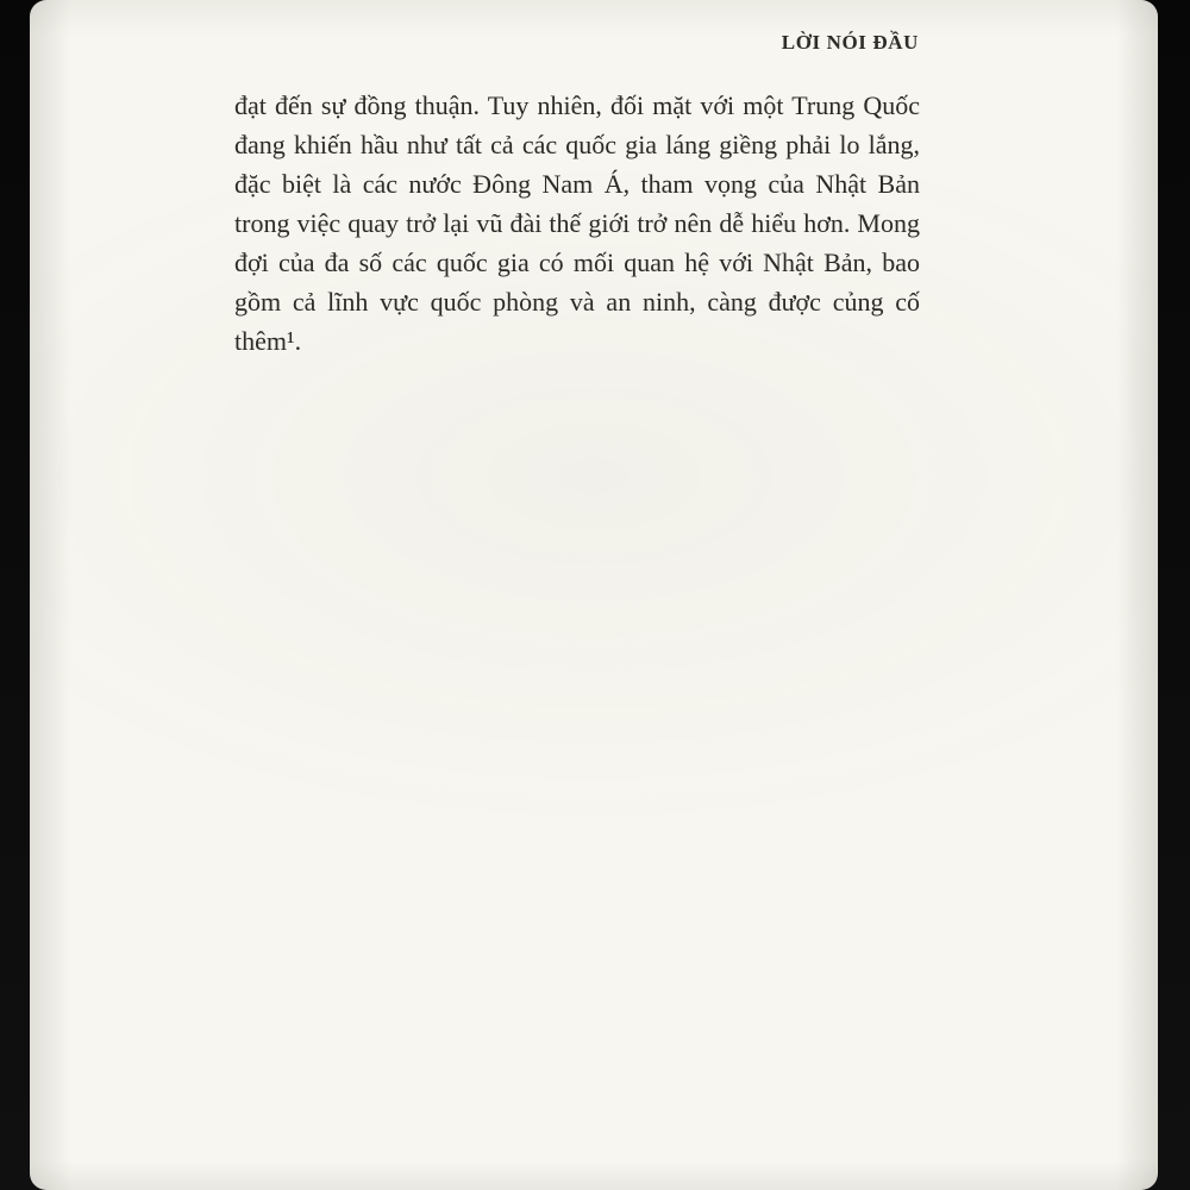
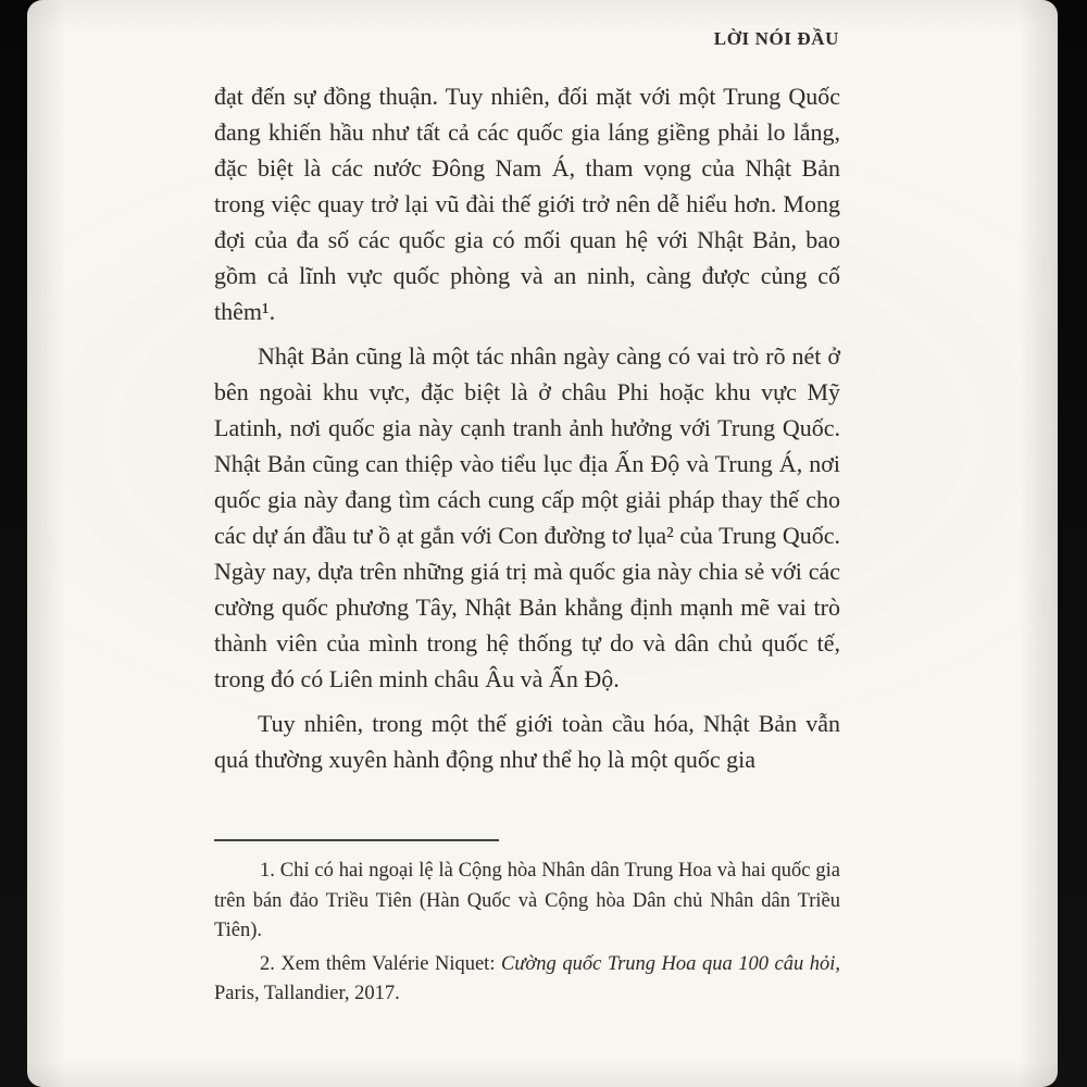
  LỜI NÓI ĐẦU
  đạt đến sự đồng thuận. Tuy nhiên, đối mặt với một Trung Quốc đang khiến hầu như tất cả các quốc gia láng giềng phải lo lắng, đặc biệt là các nước Đông Nam Á, tham vọng của Nhật Bản trong việc quay trở lại vũ đài thế giới trở nên dễ hiểu hơn. Mong đợi của đa số các quốc gia có mối quan hệ với Nhật Bản, bao gồm cả lĩnh vực quốc phòng và an ninh, càng được củng cố thêm¹.
+ Nhật Bản cũng là một tác nhân ngày càng có vai trò rõ nét ở bên ngoài khu vực, đặc biệt là ở châu Phi hoặc khu vực Mỹ Latinh, nơi quốc gia này cạnh tranh ảnh hưởng với Trung Quốc. Nhật Bản cũng can thiệp vào tiểu lục địa Ấn Độ và Trung Á, nơi quốc gia này đang tìm cách cung cấp một giải pháp thay thế cho các dự án đầu tư ồ ạt gắn với Con đường tơ lụa² của Trung Quốc. Ngày nay, dựa trên những giá trị mà quốc gia này chia sẻ với các cường quốc phương Tây, Nhật Bản khẳng định mạnh mẽ vai trò thành viên của mình trong hệ thống tự do và dân chủ quốc tế, trong đó có Liên minh châu Âu và Ấn Độ.
+ Tuy nhiên, trong một thế giới toàn cầu hóa, Nhật Bản vẫn quá thường xuyên hành động như thể họ là một quốc gia
+ 1. Chỉ có hai ngoại lệ là Cộng hòa Nhân dân Trung Hoa và hai quốc gia trên bán đảo Triều Tiên (Hàn Quốc và Cộng hòa Dân chủ Nhân dân Triều Tiên).
+ 2. Xem thêm Valérie Niquet: Cường quốc Trung Hoa qua 100 câu hỏi, Paris, Tallandier, 2017.
